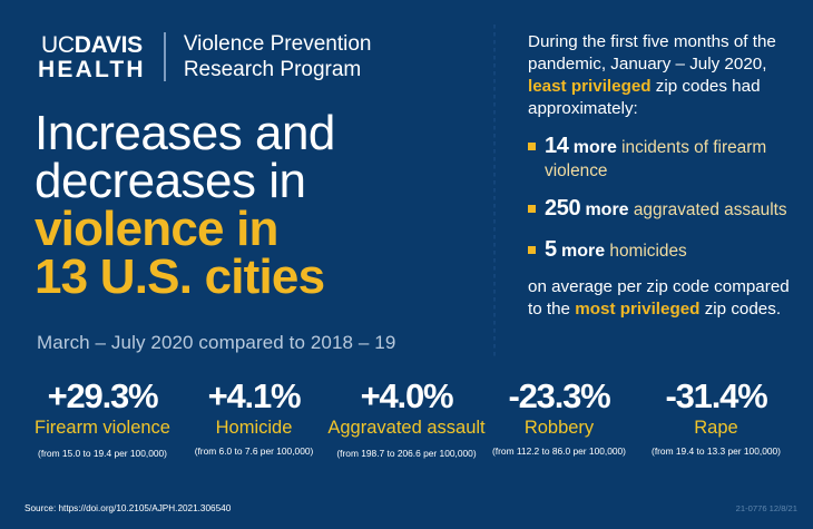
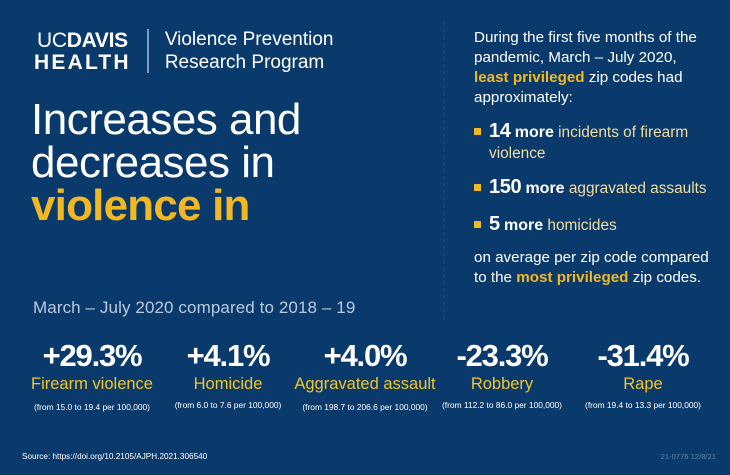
  UCDAVIS
  HEALTH
  Violence Prevention
  Research Program
  Increases and
  decreases in
  violence in
- 13 U.S. cities
  March – July 2020 compared to 2018 – 19
- During the first five months of the pandemic, January – July 2020, least privileged zip codes had approximately:
+ During the first five months of the pandemic, March – July 2020, least privileged zip codes had approximately:
  14 more incidents of firearm violence
- 250 more aggravated assaults
+ 150 more aggravated assaults
  5 more homicides
  on average per zip code compared to the most privileged zip codes.
  +29.3%
  Firearm violence
  (from 15.0 to 19.4 per 100,000)
  +4.1%
  Homicide
  (from 6.0 to 7.6 per 100,000)
  +4.0%
  Aggravated assault
  (from 198.7 to 206.6 per 100,000)
  -23.3%
  Robbery
  (from 112.2 to 86.0 per 100,000)
  -31.4%
  Rape
  (from 19.4 to 13.3 per 100,000)
  Source: https://doi.org/10.2105/AJPH.2021.306540
  21-0776 12/8/21
